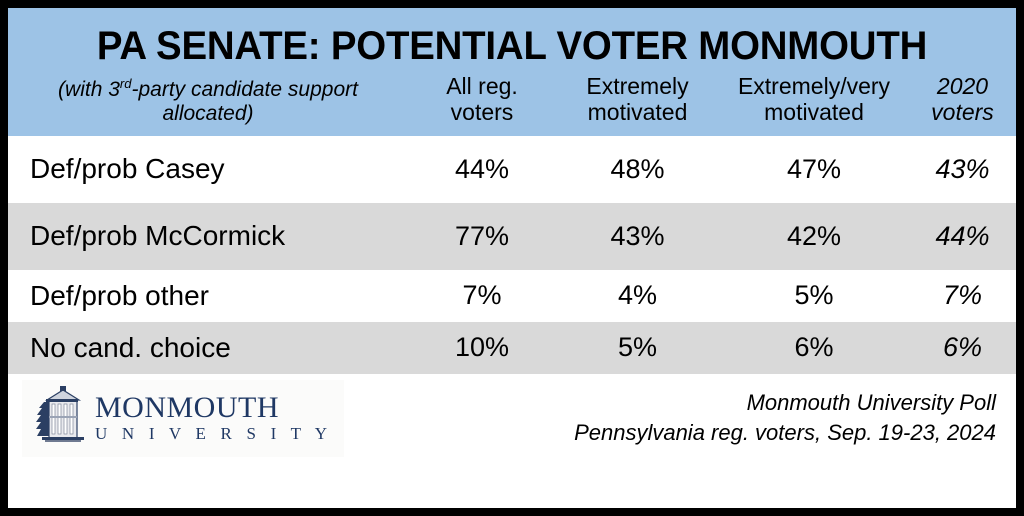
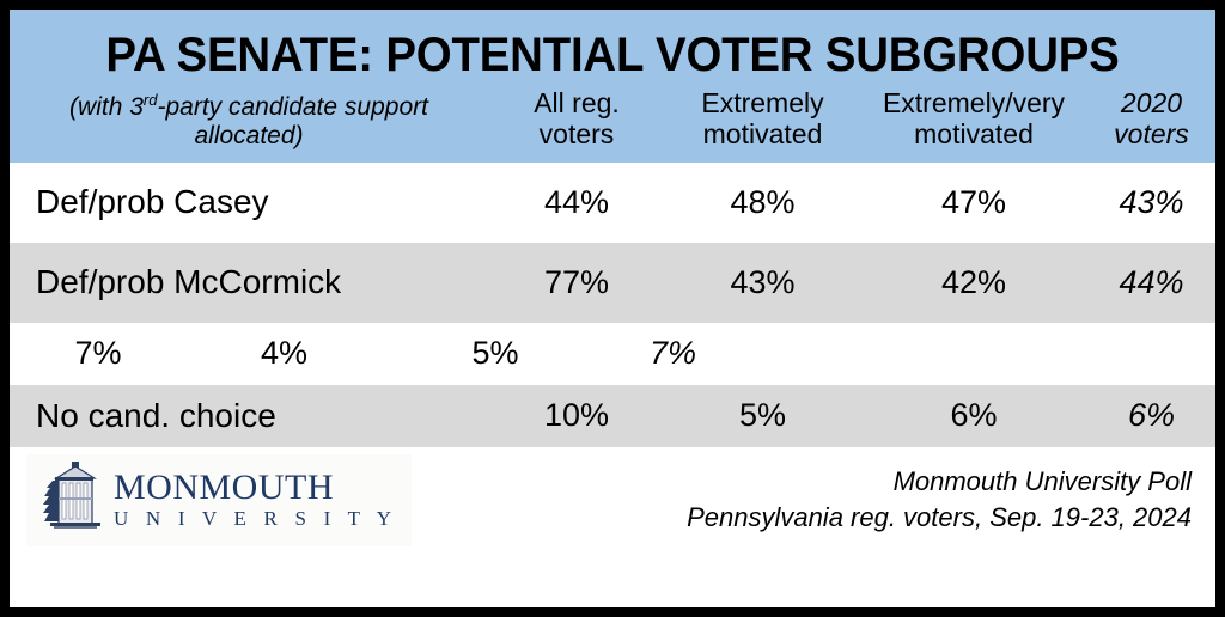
- PA SENATE: POTENTIAL VOTER MONMOUTH
+ PA SENATE: POTENTIAL VOTER SUBGROUPS
  (with 3rd-party candidate support allocated)
  All reg.
  voters
  Extremely
  motivated
  Extremely/very
  motivated
  2020
  voters
  Def/prob Casey
  44%
  48%
  47%
  43%
  Def/prob McCormick
  77%
  43%
  42%
  44%
- Def/prob other
  7%
  4%
  5%
  7%
  No cand. choice
  10%
  5%
  6%
  6%
  MONMOUTH
  U N I V E R S I T Y
  Monmouth University Poll
  Pennsylvania reg. voters, Sep. 19-23, 2024
